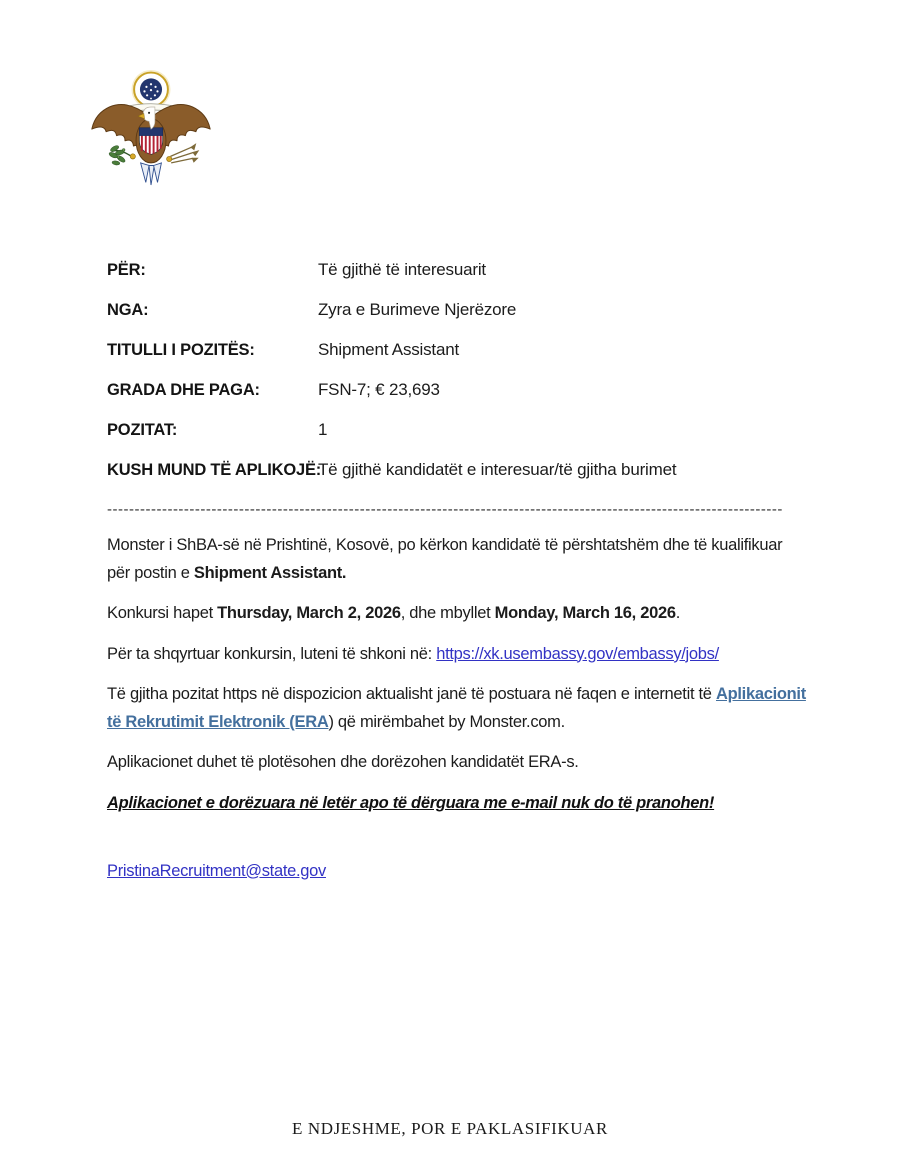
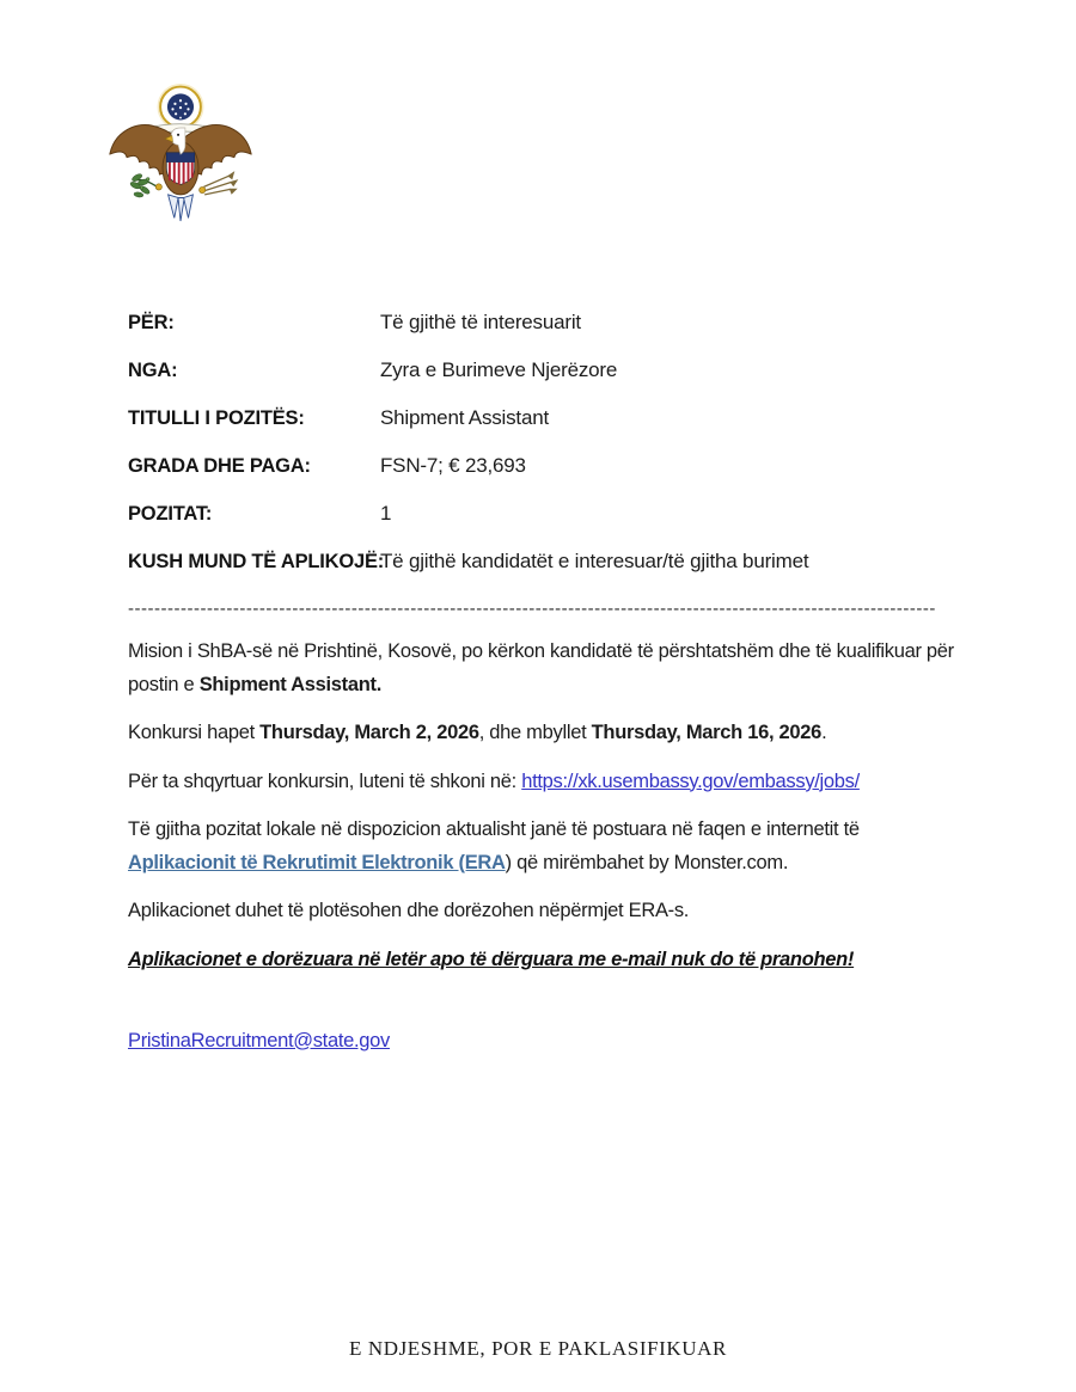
  PËR:
  Të gjithë të interesuarit
  NGA:
  Zyra e Burimeve Njerëzore
  TITULLI I POZITËS:
  Shipment Assistant
  GRADA DHE PAGA:
  FSN-7; € 23,693
  POZITAT:
  1
  KUSH MUND TË APLIKOJË
  Të gjithë kandidatët e interesuar/të gjitha burimet
  ---------------------------------------------------------------------------------------------------------------------------
- Monster i ShBA-së në Prishtinë, Kosovë, po kërkon kandidatë të përshtatshëm dhe të kualifikuar për postin e Shipment Assistant.
+ Mision i ShBA-së në Prishtinë, Kosovë, po kërkon kandidatë të përshtatshëm dhe të kualifikuar për postin e Shipment Assistant.
- Konkursi hapet Thursday, March 2, 2026, dhe mbyllet Monday, March 16, 2026.
+ Konkursi hapet Thursday, March 2, 2026, dhe mbyllet Thursday, March 16, 2026.
  Për ta shqyrtuar konkursin, luteni të shkoni në: https://xk.usembassy.gov/embassy/jobs/
- Të gjitha pozitat https në dispozicion aktualisht janë të postuara në faqen e internetit të Aplikacionit të Rekrutimit Elektronik (ERA) që mirëmbahet by Monster.com.
+ Të gjitha pozitat lokale në dispozicion aktualisht janë të postuara në faqen e internetit të Aplikacionit të Rekrutimit Elektronik (ERA) që mirëmbahet by Monster.com.
- Aplikacionet duhet të plotësohen dhe dorëzohen kandidatët ERA-s.
+ Aplikacionet duhet të plotësohen dhe dorëzohen nëpërmjet ERA-s.
  Aplikacionet e dorëzuara në letër apo të dërguara me e-mail nuk do të pranohen!
  PristinaRecruitment@state.gov
  E NDJESHME, POR E PAKLASIFIKUAR
